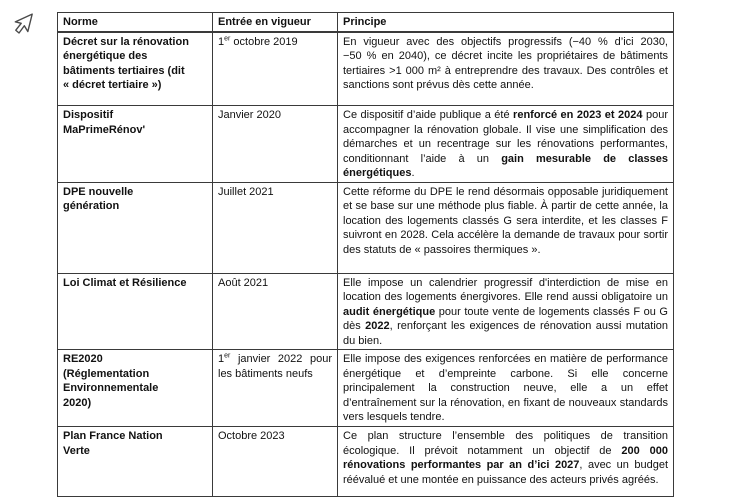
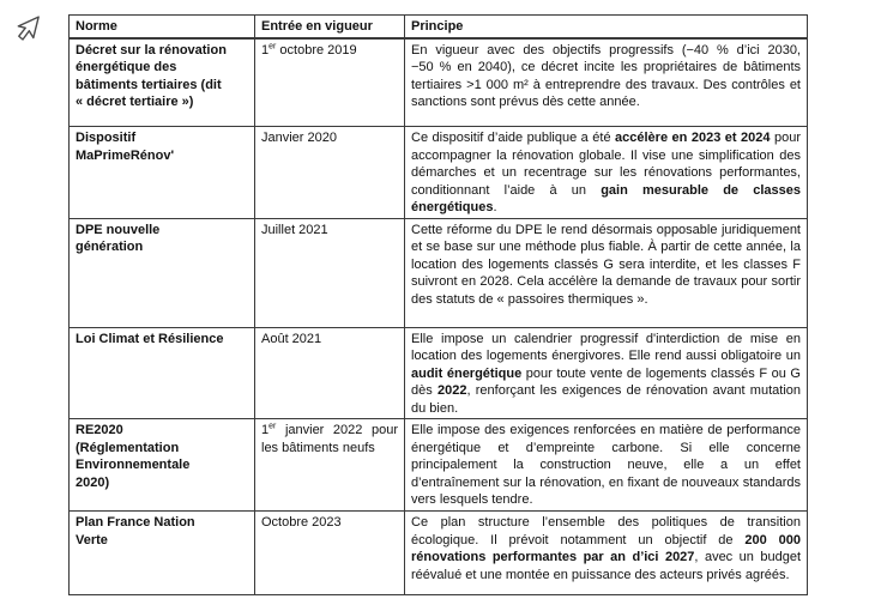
  Norme	Entrée en vigueur	Principe
  Décret sur la rénovation énergétique des bâtiments tertiaires (dit « décret tertiaire »)	1 octobre 2019	En vigueur avec des objectifs progressifs (−40 % d’ici 2030, −50 % en 2040), ce décret incite les propriétaires de bâtiments tertiaires >1 000 m² à entreprendre des travaux. Des contrôles et sanctions sont prévus dès cette année.
- Dispositif MaPrimeRénov'	Janvier 2020	Ce dispositif d’aide publique a été renforcé en 2023 et 2024 pour accompagner la rénovation globale. Il vise une simplification des démarches et un recentrage sur les rénovations performantes, conditionnant l’aide à un gain mesurable de classes énergétiques.
+ Dispositif MaPrimeRénov'	Janvier 2020	Ce dispositif d’aide publique a été accélère en 2023 et 2024 pour accompagner la rénovation globale. Il vise une simplification des démarches et un recentrage sur les rénovations performantes, conditionnant l’aide à un gain mesurable de classes énergétiques.
  DPE nouvelle génération	Juillet 2021	Cette réforme du DPE le rend désormais opposable juridiquement et se base sur une méthode plus fiable. À partir de cette année, la location des logements classés G sera interdite, et les classes F suivront en 2028. Cela accélère la demande de travaux pour sortir des statuts de « passoires thermiques ».
- Loi Climat et Résilience	Août 2021	Elle impose un calendrier progressif d'interdiction de mise en location des logements énergivores. Elle rend aussi obligatoire un audit énergétique pour toute vente de logements classés F ou G dès 2022, renforçant les exigences de rénovation aussi mutation du bien.
+ Loi Climat et Résilience	Août 2021	Elle impose un calendrier progressif d'interdiction de mise en location des logements énergivores. Elle rend aussi obligatoire un audit énergétique pour toute vente de logements classés F ou G dès 2022, renforçant les exigences de rénovation avant mutation du bien.
  RE2020 (Réglementation Environnementale 2020)	1 janvier 2022 pour les bâtiments neufs	Elle impose des exigences renforcées en matière de performance énergétique et d’empreinte carbone. Si elle concerne principalement la construction neuve, elle a un effet d’entraînement sur la rénovation, en fixant de nouveaux standards vers lesquels tendre.
  Plan France Nation Verte	Octobre 2023	Ce plan structure l’ensemble des politiques de transition écologique. Il prévoit notamment un objectif de 200 000 rénovations performantes par an d’ici 2027, avec un budget réévalué et une montée en puissance des acteurs privés agréés.
